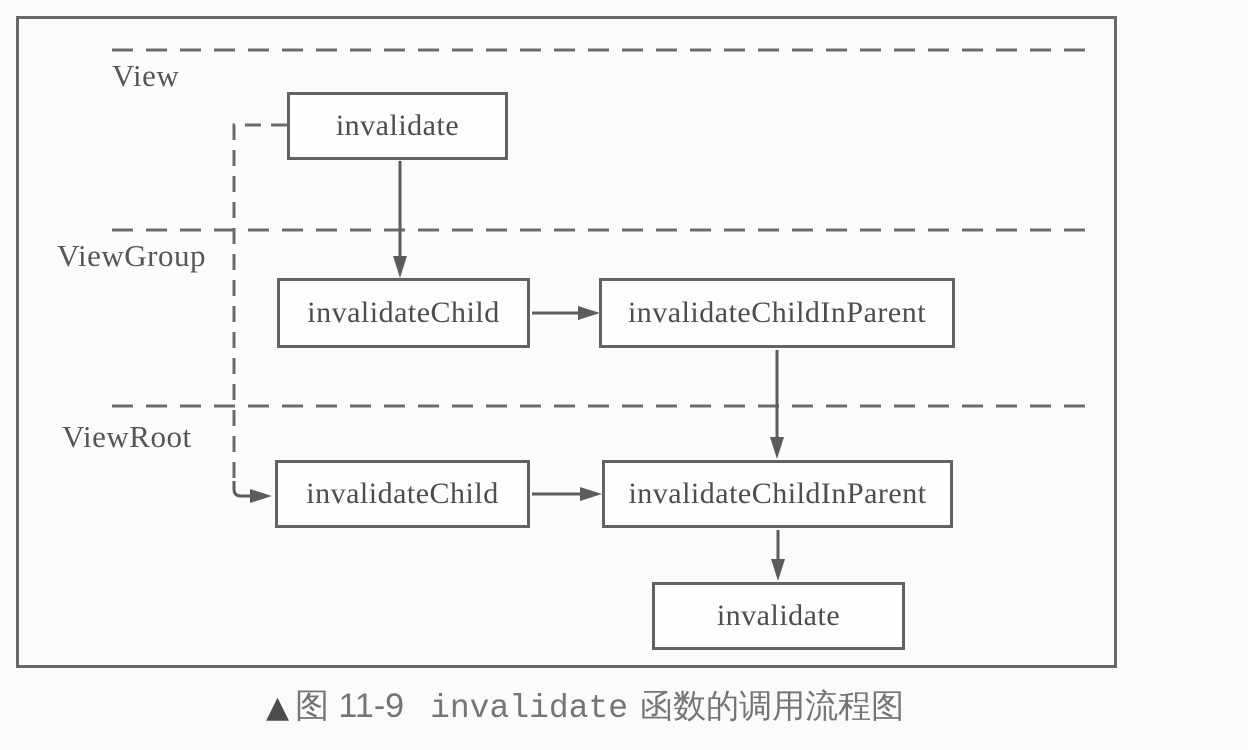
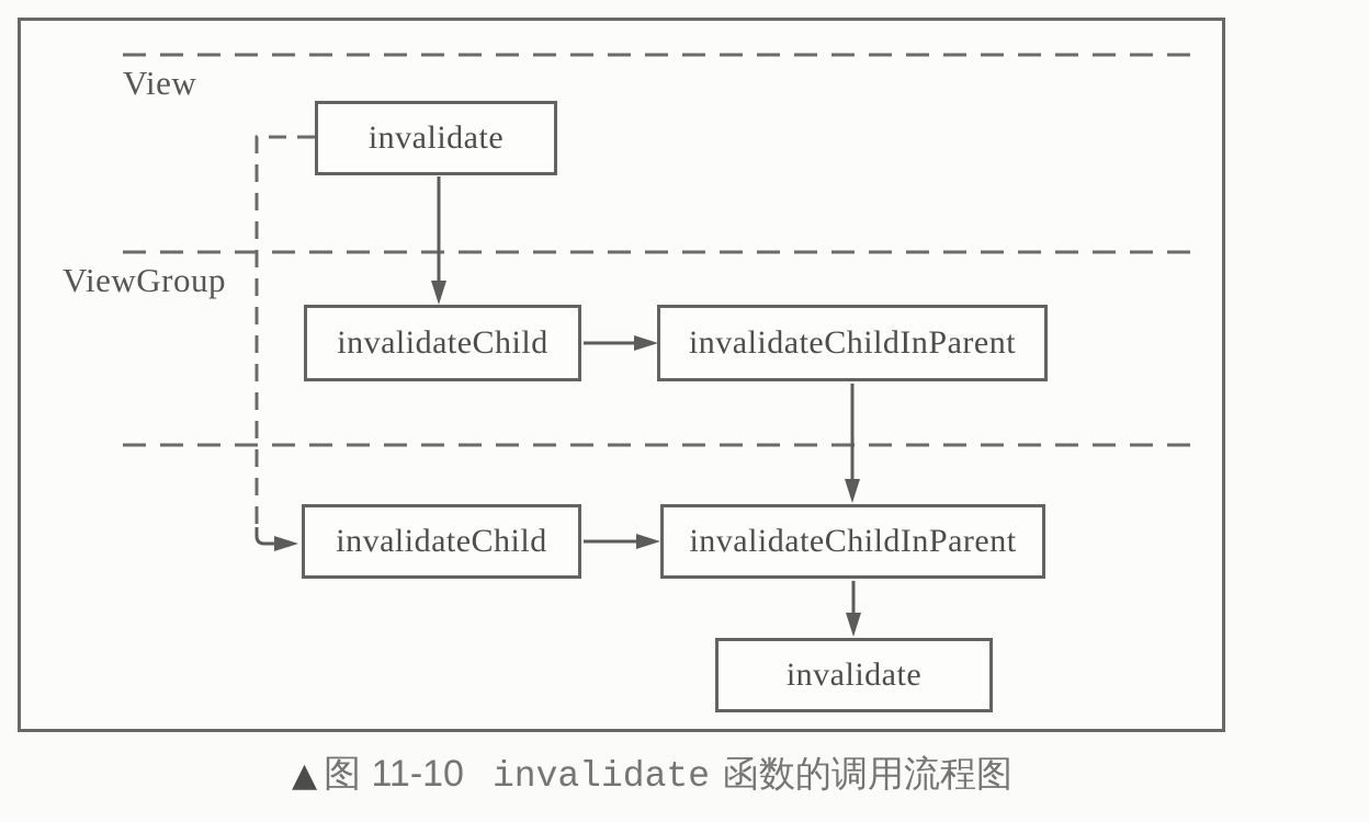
  View
  ViewGroup
- ViewRoot
  invalidate
  invalidateChild
  invalidateChildInParent
  invalidateChild
  invalidateChildInParent
  invalidate
  ▲
- 图 11-9
+ 图 11-10
  invalidate
  函数的调用流程图
